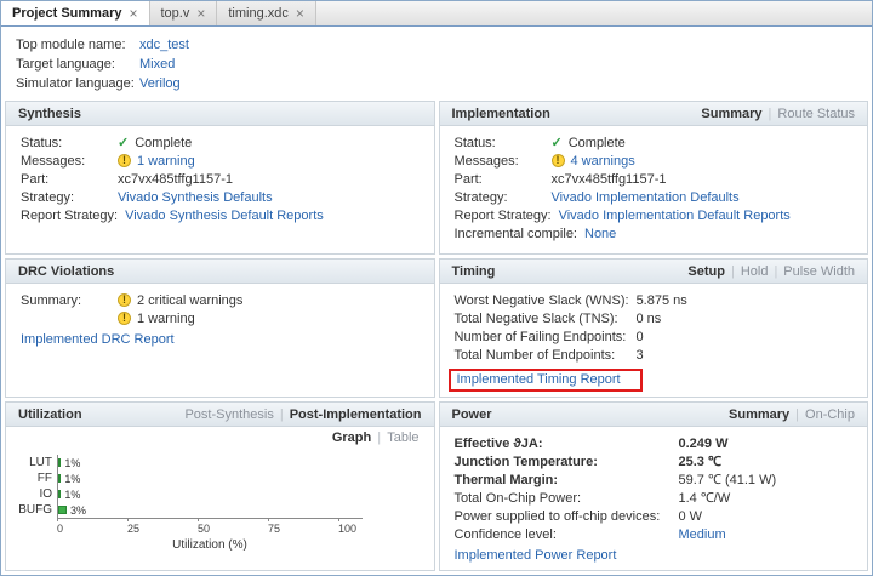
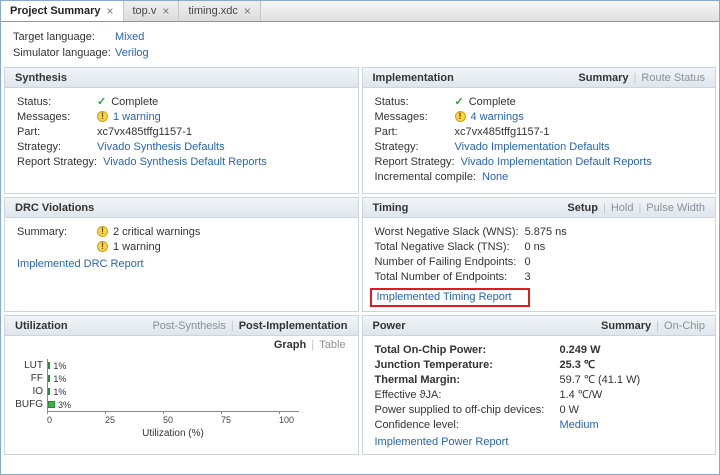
  Project Summary
  ×
  top.v
  ×
  timing.xdc
  ×
- Top module name:
- xdc_test
  Target language:
  Mixed
  Simulator language:
  Verilog
  Synthesis
  Status:
  ✓
  Complete
  Messages:
  !
  1 warning
  Part:
  xc7vx485tffg1157-1
  Strategy:
  Vivado Synthesis Defaults
  Report Strategy:
  Vivado Synthesis Default Reports
  Implementation
  Summary
  |
  Route Status
  Status:
  ✓
  Complete
  Messages:
  !
  4 warnings
  Part:
  xc7vx485tffg1157-1
  Strategy:
  Vivado Implementation Defaults
  Report Strategy:
  Vivado Implementation Default Reports
  Incremental compile:
  None
  DRC Violations
  Summary:
  !
  2 critical warnings
  !
  1 warning
  Implemented DRC Report
  Timing
  Setup
  |
  Hold
  |
  Pulse Width
  Worst Negative Slack (WNS):
  5.875 ns
  Total Negative Slack (TNS):
  0 ns
  Number of Failing Endpoints:
  0
  Total Number of Endpoints:
  3
  Implemented Timing Report
  Utilization
  Post-Synthesis
  |
  Post-Implementation
  Graph | Table
  LUT
  1%
  FF
  1%
  IO
  1%
  BUFG
  3%
  0
  25
  50
  75
  100
  Utilization (%)
  Power
  Summary
  |
  On-Chip
- Effective ϑJA:
+ Total On-Chip Power:
  0.249 W
  Junction Temperature:
  25.3 ℃
  Thermal Margin:
  59.7 ℃ (41.1 W)
- Total On-Chip Power:
+ Effective ϑJA:
  1.4 ℃/W
  Power supplied to off-chip devices:
  0 W
  Confidence level:
  Medium
  Implemented Power Report
